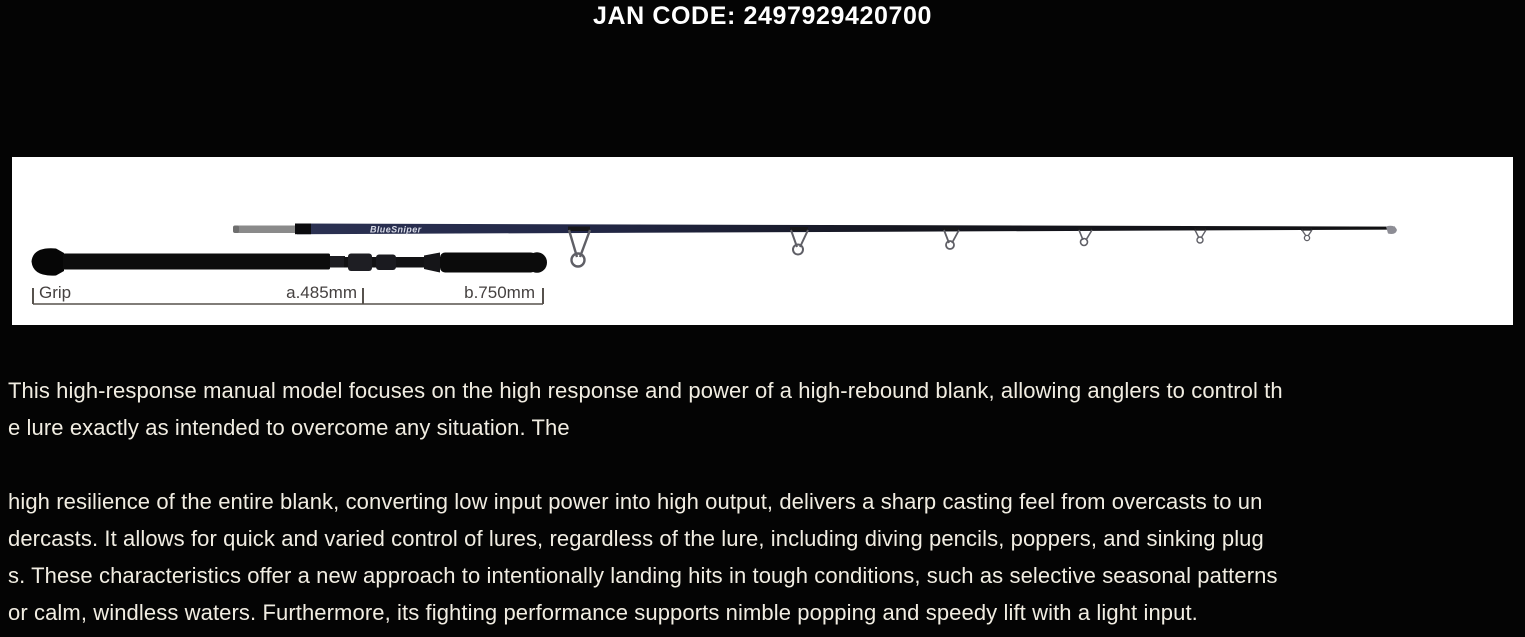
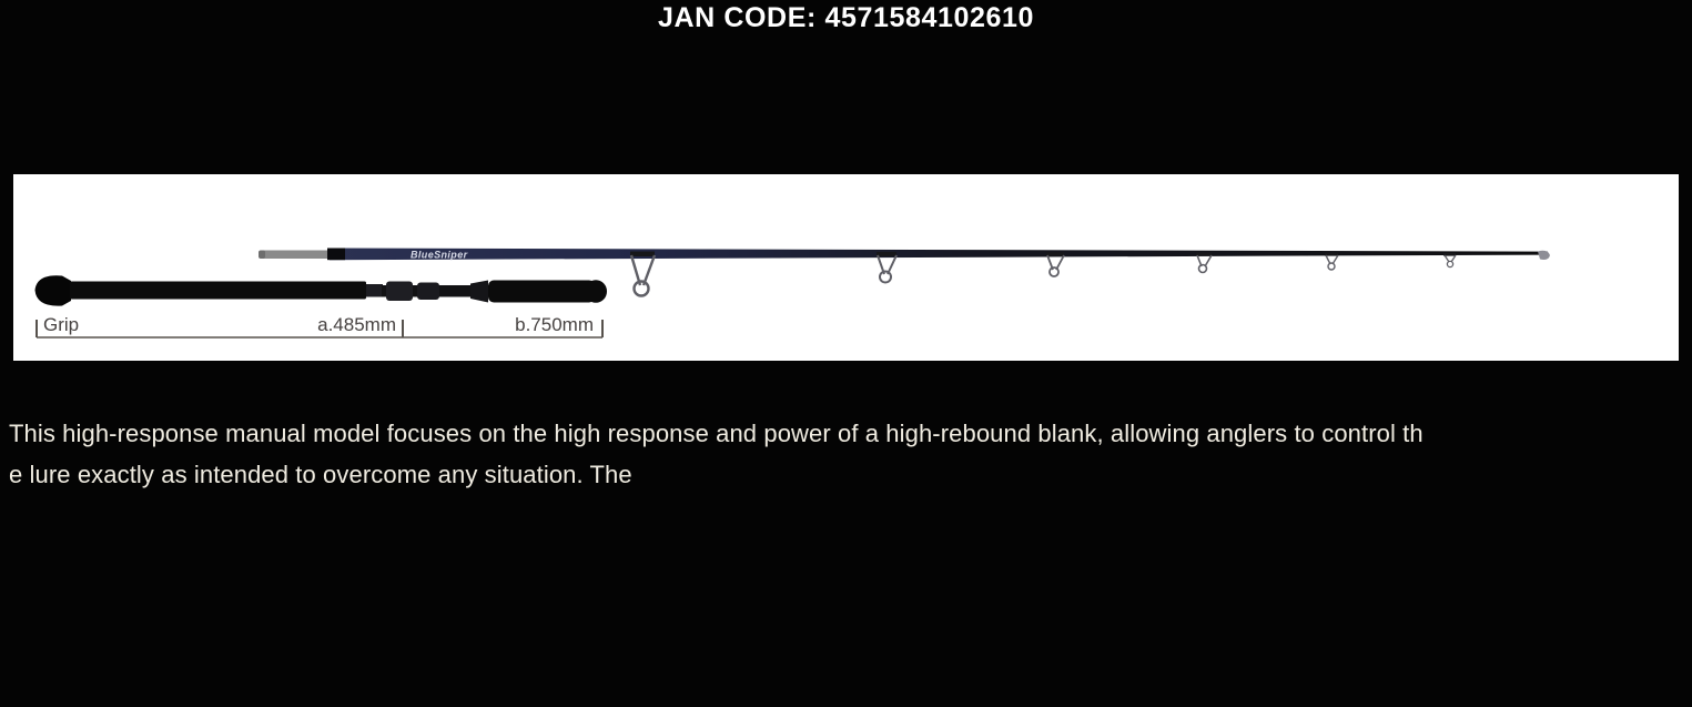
- JAN CODE: 2497929420700
+ JAN CODE: 4571584102610
  BlueSniper
  Grip
  a.485mm
  b.750mm
  This high-response manual model focuses on the high response and power of a high-rebound blank, allowing anglers to control th
  e lure exactly as intended to overcome any situation. The
- high resilience of the entire blank, converting low input power into high output, delivers a sharp casting feel from overcasts to un
- dercasts. It allows for quick and varied control of lures, regardless of the lure, including diving pencils, poppers, and sinking plug
- s. These characteristics offer a new approach to intentionally landing hits in tough conditions, such as selective seasonal patterns
- or calm, windless waters. Furthermore, its fighting performance supports nimble popping and speedy lift with a light input.
